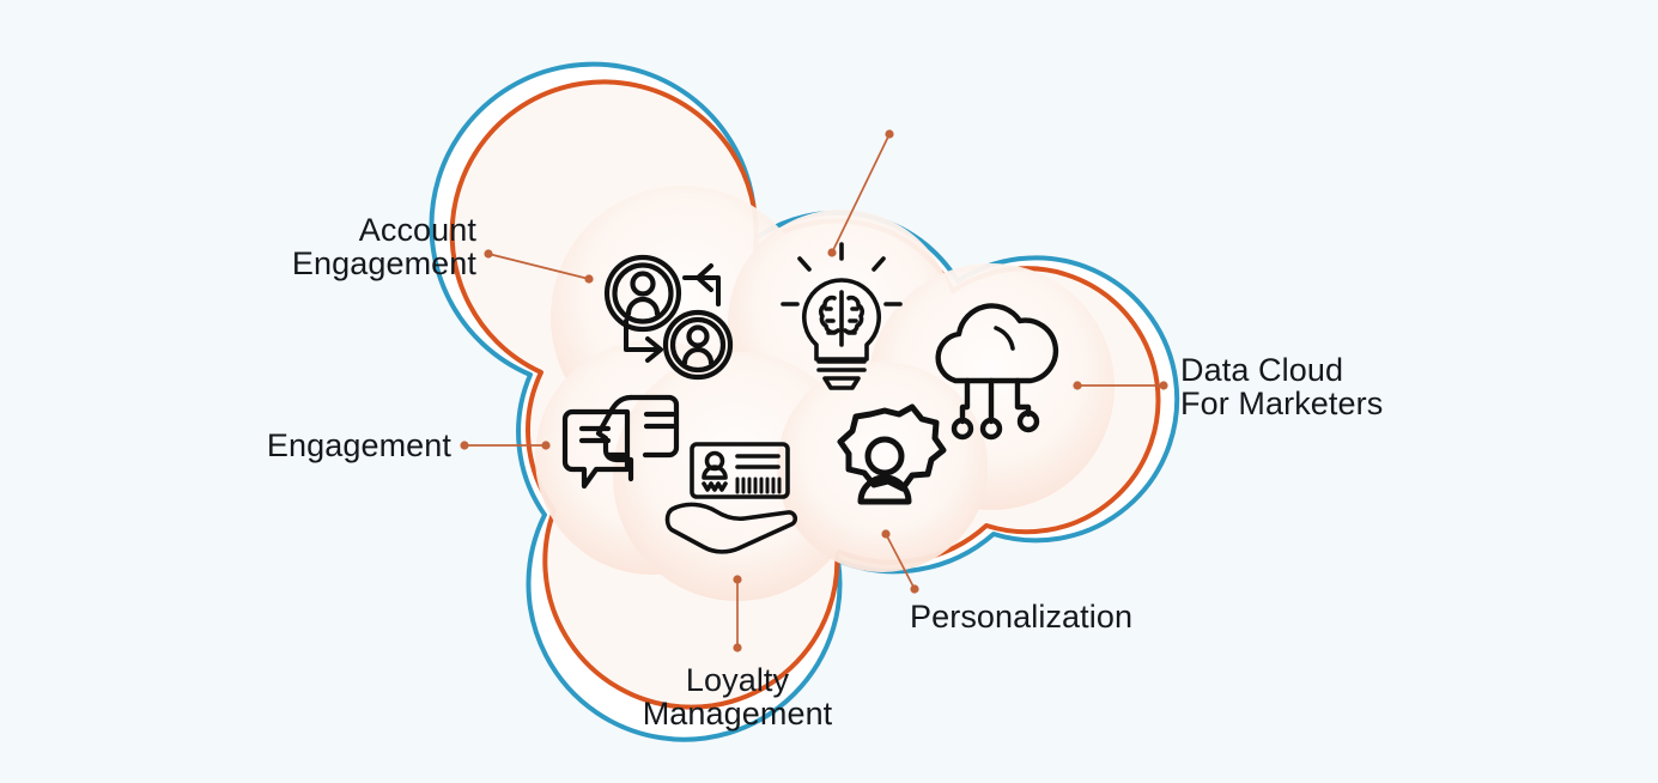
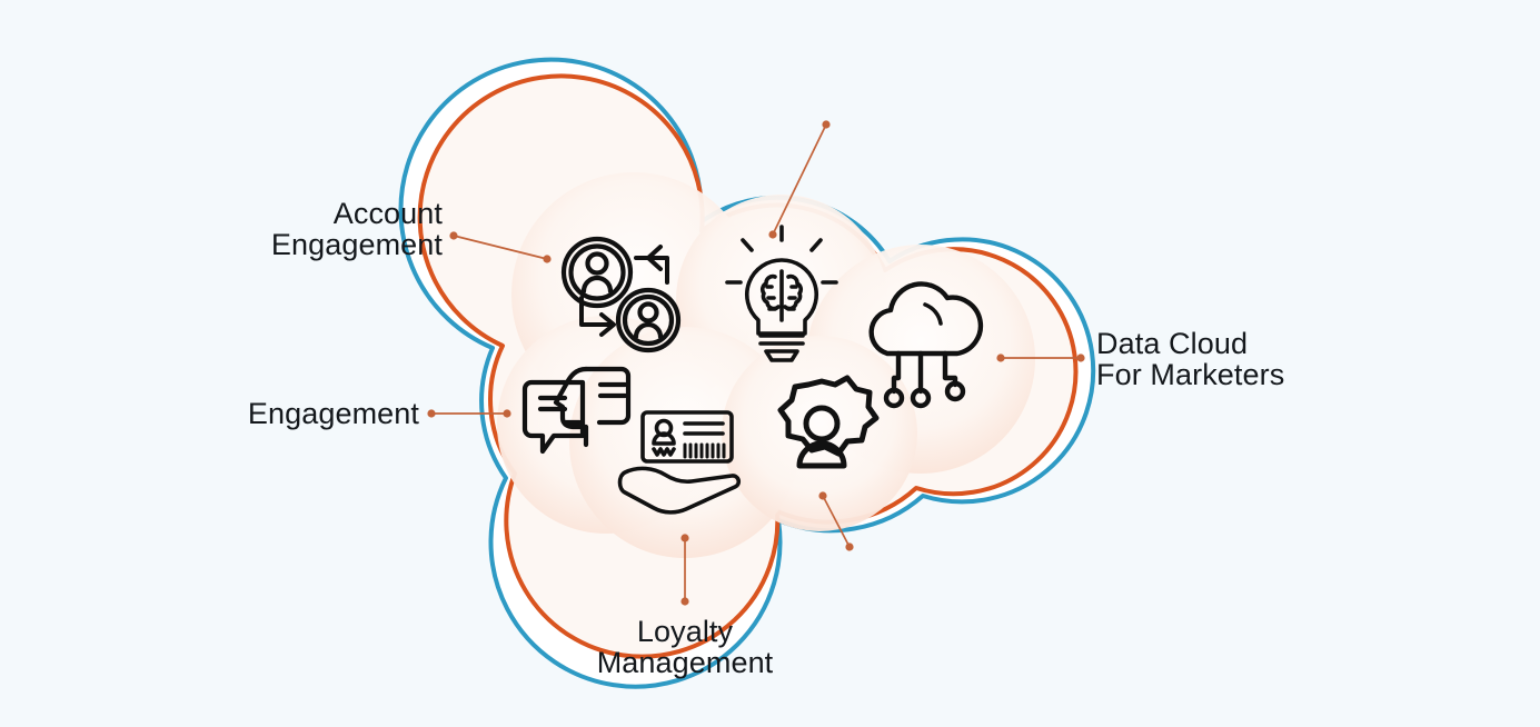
  Account
  Engagement
  Data Cloud
  For Marketers
- Personalization
  Loyalty
  Management
  Engagement
